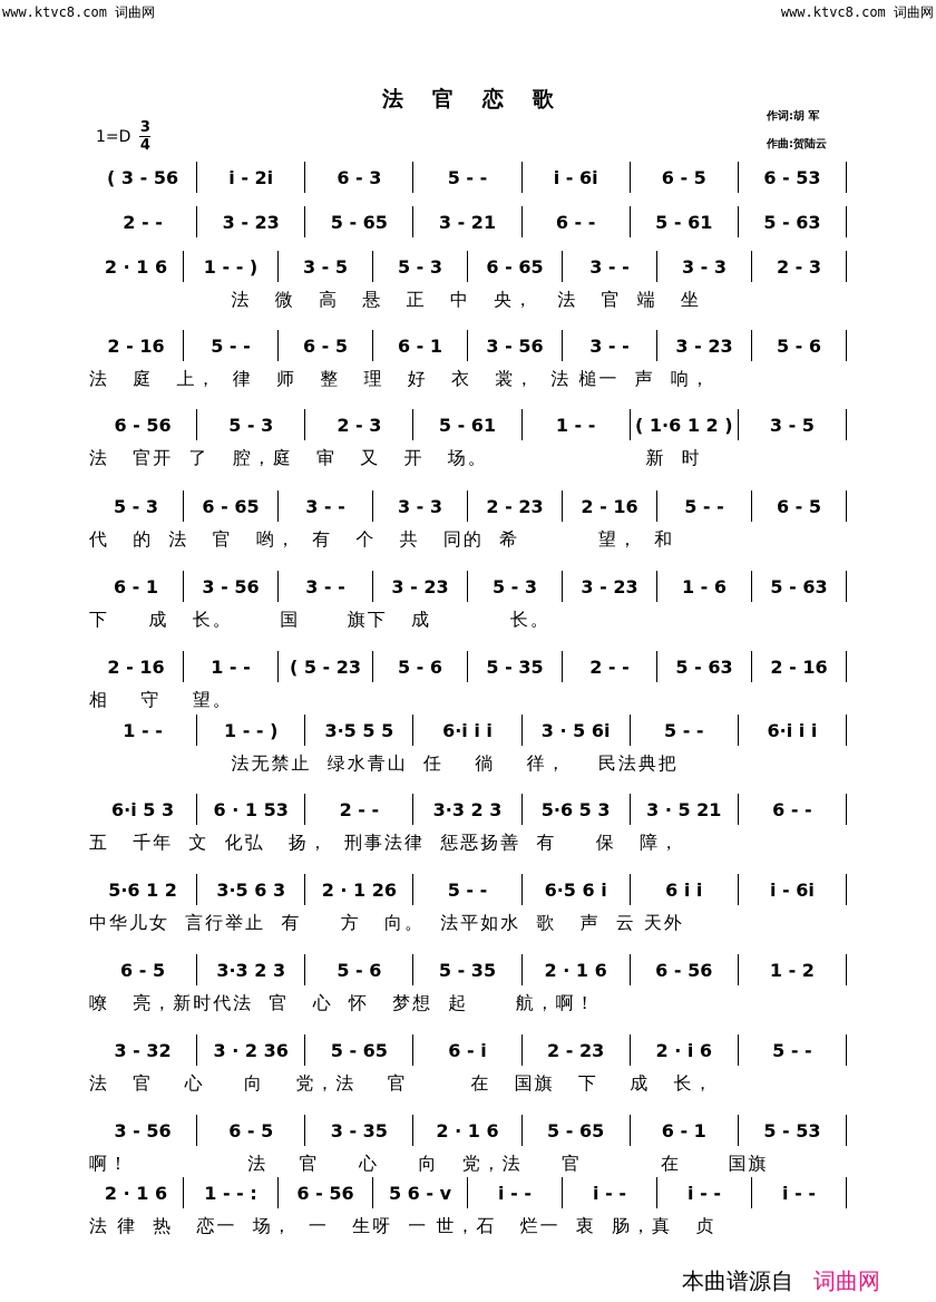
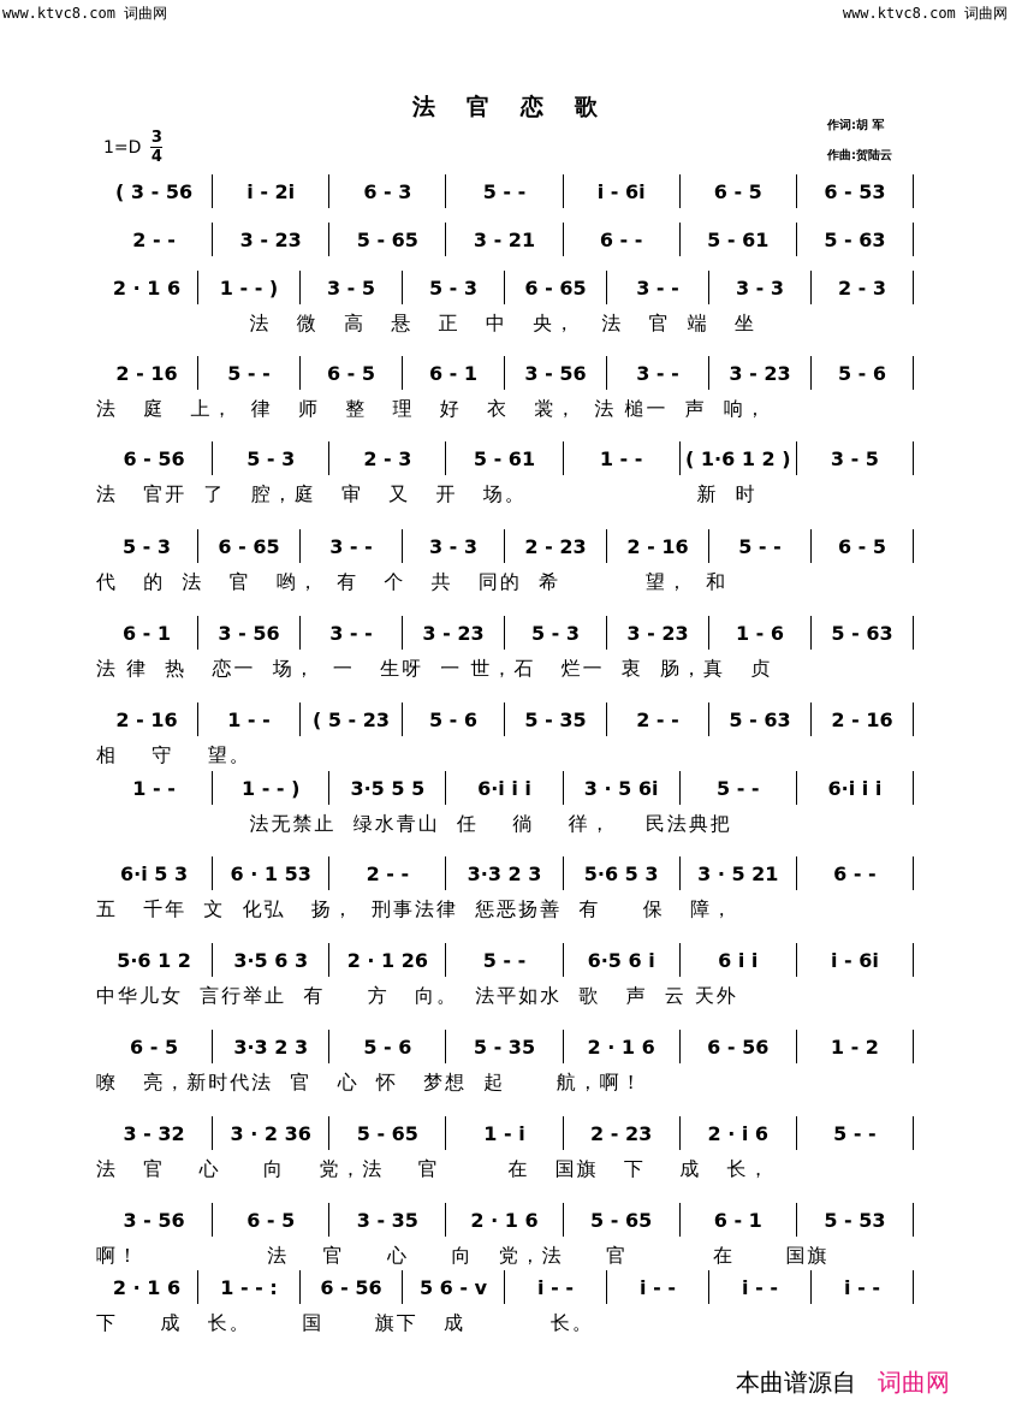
  www.ktvc8.com 词曲网
  www.ktvc8.com 词曲网
  法官恋歌
  1=D
  3
  4
  作词:胡 军
  作曲:贺陆云
  ( 3 - 56
  i - 2i
  6 - 3
  5 - -
  i - 6i
  6 - 5
  6 - 53
  2 - -
  3 - 23
  5 - 65
  3 - 21
  6 - -
  5 - 61
  5 - 63
  2 · 1 6
  1 - - )
  3 - 5
  5 - 3
  6 - 65
  3 - -
  3 - 3
  2 - 3
  法 微 高 悬 正 中 央， 法 官 端 坐
  2 - 16
  5 - -
  6 - 5
  6 - 1
  3 - 56
  3 - -
  3 - 23
  5 - 6
  法 庭 上， 律 师 整 理 好 衣 裳， 法 槌一 声 响，
  6 - 56
  5 - 3
  2 - 3
  5 - 61
  1 - -
  ( 1·6 1 2 )
  3 - 5
  法 官开 了 腔，庭 审 又 开 场。 新 时
  5 - 3
  6 - 65
  3 - -
  3 - 3
  2 - 23
  2 - 16
  5 - -
  6 - 5
  代 的 法 官 哟， 有 个 共 同的 希 望， 和
  6 - 1
  3 - 56
  3 - -
  3 - 23
  5 - 3
  3 - 23
  1 - 6
  5 - 63
- 下 成 长。 国 旗下 成 长。
+ 法 律 热 恋一 场， 一 生呀 一 世，石 烂一 衷 肠，真 贞
  2 - 16
  1 - -
  ( 5 - 23
  5 - 6
  5 - 35
  2 - -
  5 - 63
  2 - 16
  相 守 望。
  1 - -
  1 - - )
  3·5 5 5
  6·i i i
  3 · 5 6i
  5 - -
  6·i i i
  法无禁止 绿水青山 任 徜 徉， 民法典把
  6·i 5 3
  6 · 1 53
  2 - -
  3·3 2 3
  5·6 5 3
  3 · 5 21
  6 - -
  五 千年 文 化弘 扬， 刑事法律 惩恶扬善 有 保 障，
  5·6 1 2
  3·5 6 3
  2 · 1 26
  5 - -
  6·5 6 i
  6 i i
  i - 6i
  中华儿女 言行举止 有 方 向。 法平如水 歌 声 云 天外
  6 - 5
  3·3 2 3
  5 - 6
  5 - 35
  2 · 1 6
  6 - 56
  1 - 2
  嘹 亮，新时代法 官 心 怀 梦想 起 航，啊！
  3 - 32
  3 · 2 36
  5 - 65
- 6 - i
+ 1 - i
  2 - 23
  2 · i 6
  5 - -
  法 官 心 向 党，法 官 在 国旗 下 成 长，
  3 - 56
  6 - 5
  3 - 35
  2 · 1 6
  5 - 65
  6 - 1
  5 - 53
  啊！ 法 官 心 向 党，法 官 在 国旗
  2 · 1 6
  1 - - :
  6 - 56
  5 6 - v
  i - -
  i - -
  i - -
  i - -
- 法 律 热 恋一 场， 一 生呀 一 世，石 烂一 衷 肠，真 贞
+ 下 成 长。 国 旗下 成 长。
  本曲谱源自 词曲网
